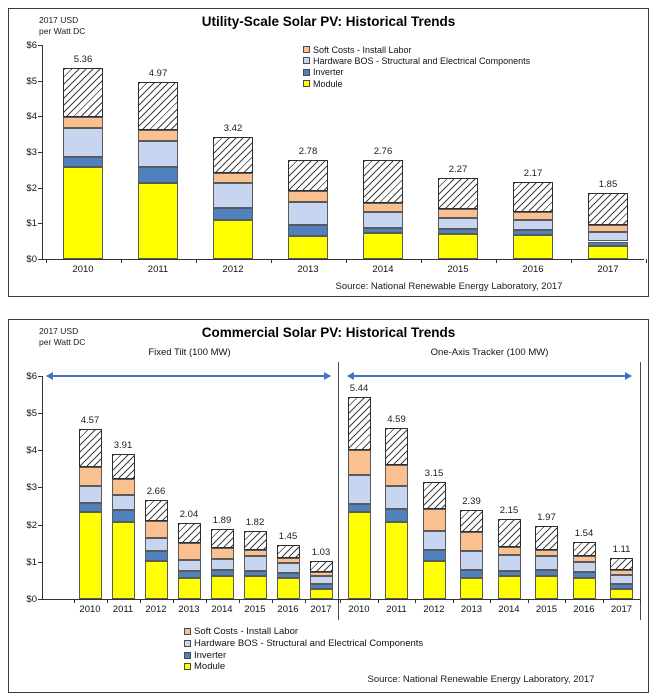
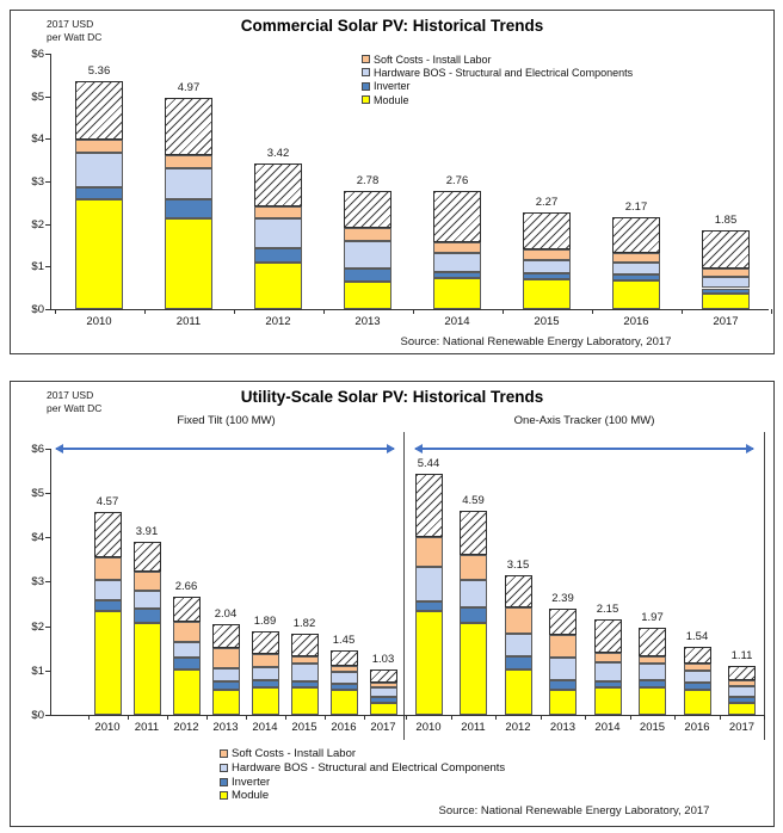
  2017 USD
  per Watt DC
- Utility-Scale Solar PV: Historical Trends
+ Commercial Solar PV: Historical Trends
  Soft Costs - Install Labor
  Hardware BOS - Structural and Electrical Components
  Inverter
  Module
  $0
  $1
  $2
  $3
  $4
  $5
  $6
  5.36
  2010
  4.97
  2011
  3.42
  2012
  2.78
  2013
  2.76
  2014
  2.27
  2015
  2.17
  2016
  1.85
  2017
  Source: National Renewable Energy Laboratory, 2017
  2017 USD
  per Watt DC
- Commercial Solar PV: Historical Trends
+ Utility-Scale Solar PV: Historical Trends
  Fixed Tilt (100 MW)
  One-Axis Tracker (100 MW)
  Soft Costs - Install Labor
  Hardware BOS - Structural and Electrical Components
  Inverter
  Module
  $0
  $1
  $2
  $3
  $4
  $5
  $6
  4.57
  2010
  3.91
  2011
  2.66
  2012
  2.04
  2013
  1.89
  2014
  1.82
  2015
  1.45
  2016
  1.03
  2017
  5.44
  2010
  4.59
  2011
  3.15
  2012
  2.39
  2013
  2.15
  2014
  1.97
  2015
  1.54
  2016
  1.11
  2017
  Source: National Renewable Energy Laboratory, 2017
